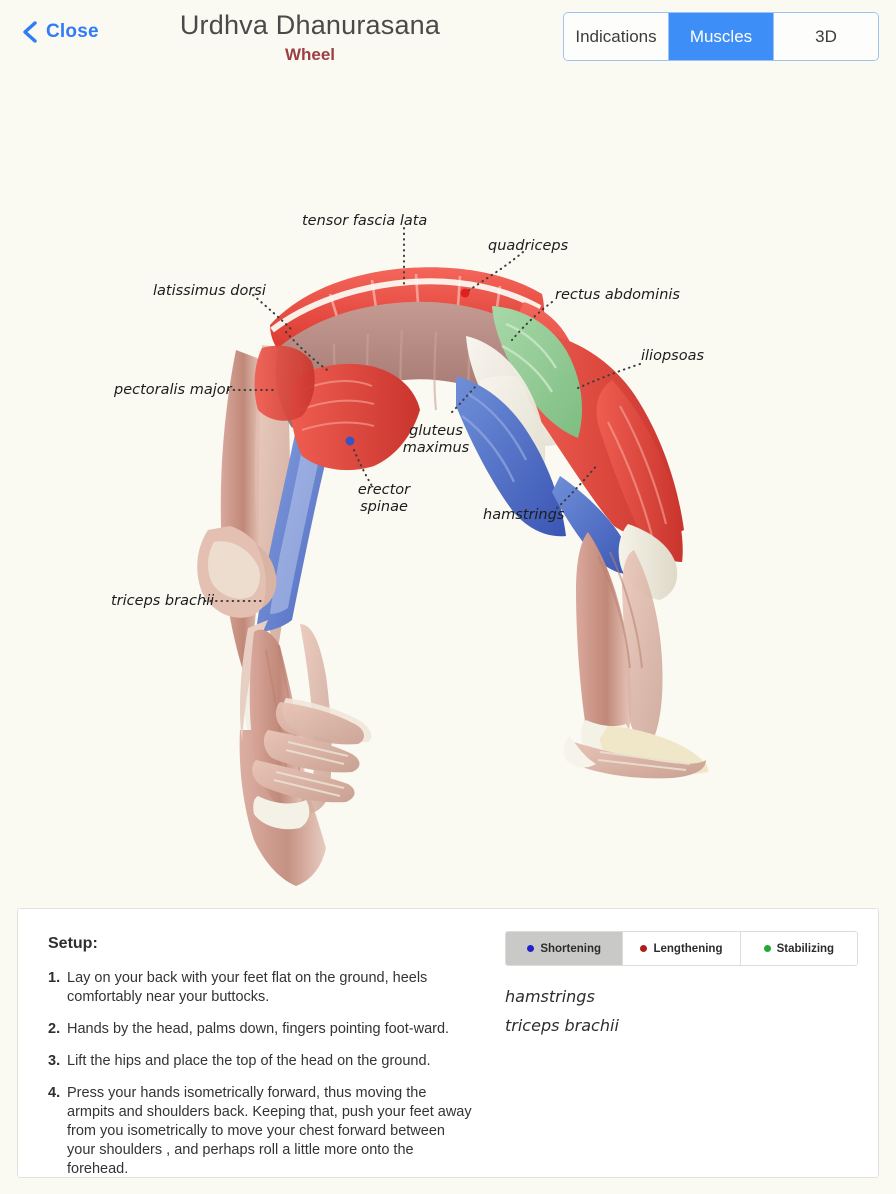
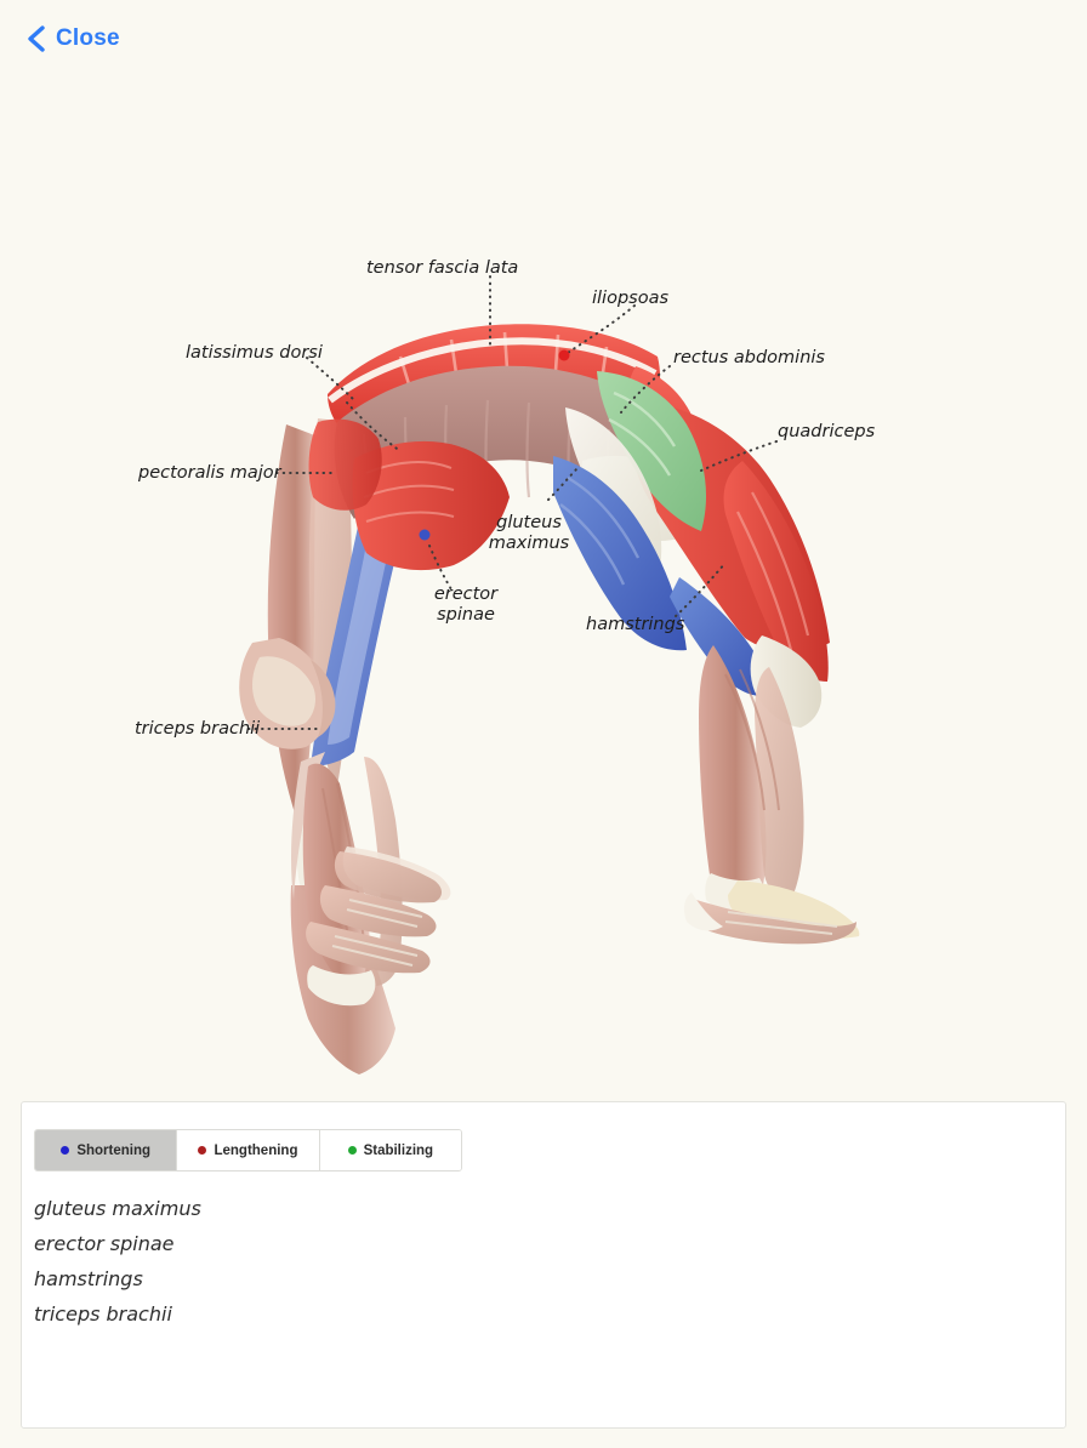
  Close
- Urdhva Dhanurasana
- Wheel
- Indications
- Muscles
- 3D
  tensor fascia lata
- quadriceps
+ iliopsoas
  latissimus dorsi
  rectus abdominis
- iliopsoas
+ quadriceps
  pectoralis major
  gluteus
  maximus
  erector
  spinae
  hamstrings
  triceps brachii
- Setup:
- 1.
- Lay on your back with your feet flat on the ground, heels comfortably near your buttocks.
- 2.
- Hands by the head, palms down, fingers pointing foot-ward.
- 3.
- Lift the hips and place the top of the head on the ground.
- 4.
- Press your hands isometrically forward, thus moving the armpits and shoulders back. Keeping that, push your feet away from you isometrically to move your chest forward between your shoulders , and perhaps roll a little more onto the forehead.
  Shortening
  Lengthening
  Stabilizing
+ gluteus maximus
+ erector spinae
  hamstrings
  triceps brachii
